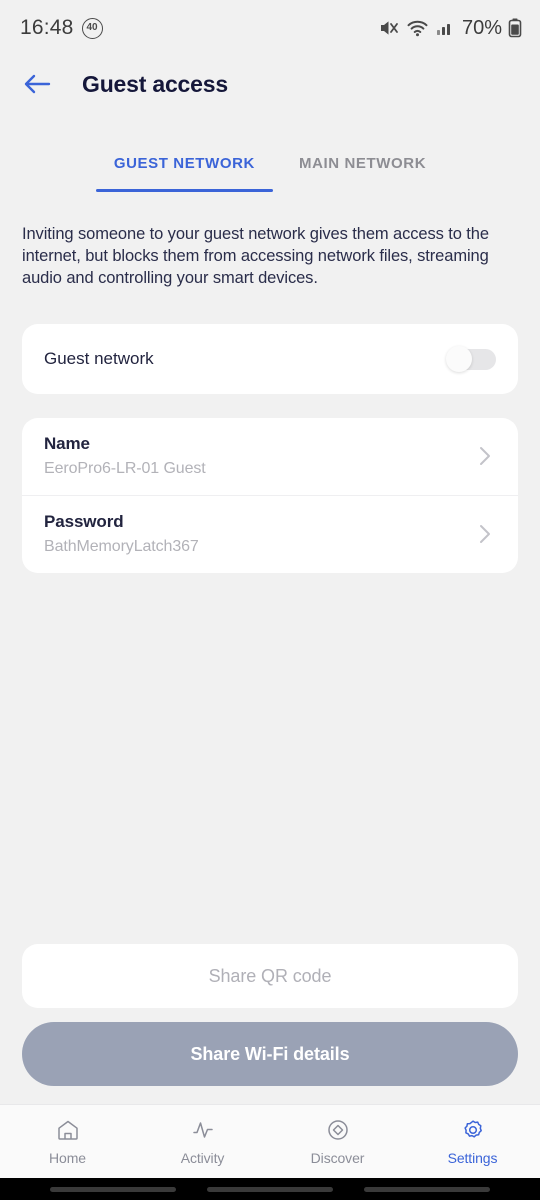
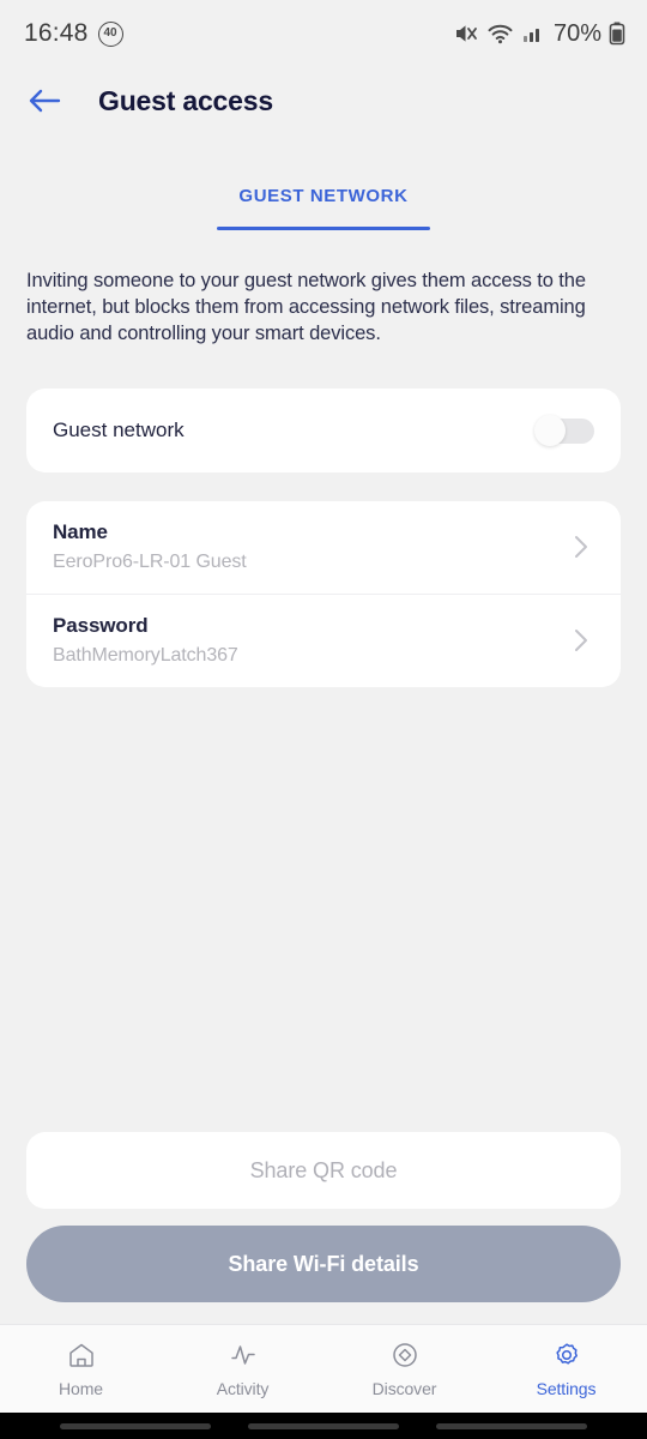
  16:48
  40
  70%
  Guest access
  GUEST NETWORK
- MAIN NETWORK
  Inviting someone to your guest network gives them access to the internet, but blocks them from accessing network files, streaming audio and controlling your smart devices.
  Guest network
  Name
  EeroPro6-LR-01 Guest
  Password
  BathMemoryLatch367
  Share QR code
  Share Wi-Fi details
  Home
  Activity
  Discover
  Settings
